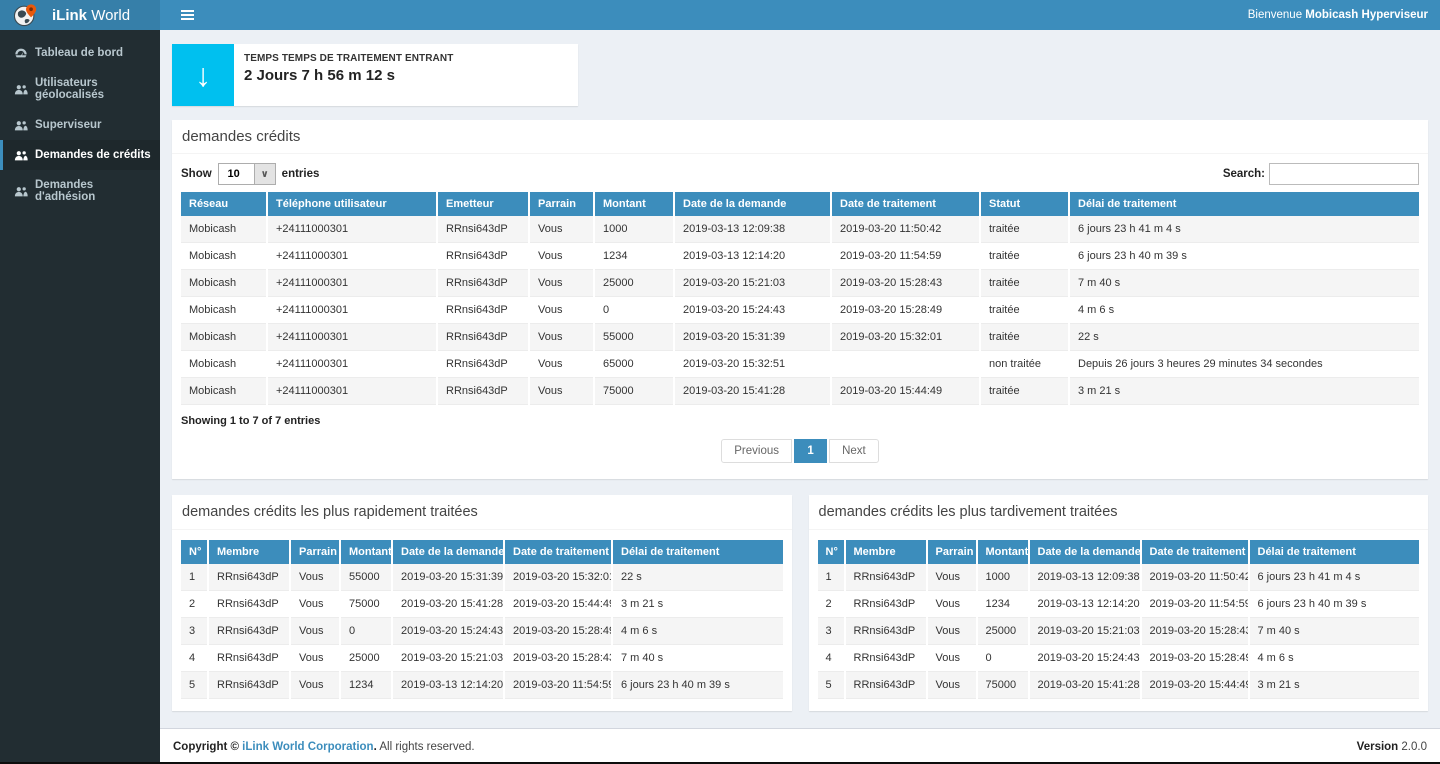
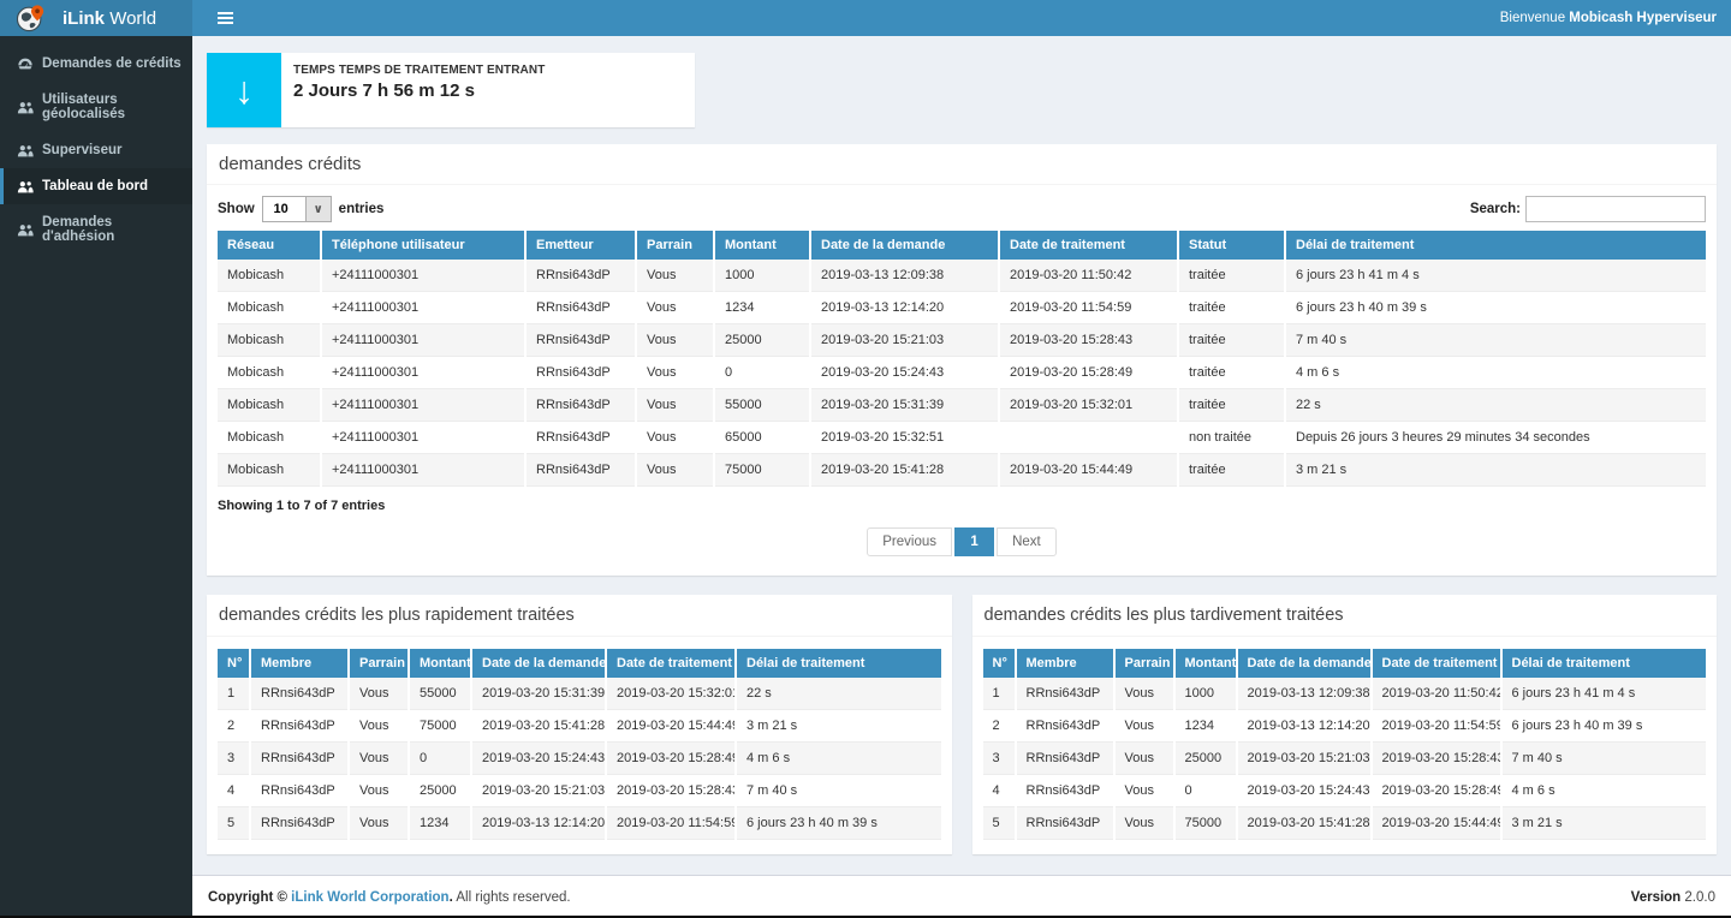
  iLink World
  Bienvenue Mobicash Hyperviseur
- Tableau de bord
+ Demandes de crédits
  Utilisateurs géolocalisés
  Superviseur
- Demandes de crédits
+ Tableau de bord
  Demandes d'adhésion
  ↓
  TEMPS TEMPS DE TRAITEMENT ENTRANT
  2 Jours 7 h 56 m 12 s
  demandes crédits
  Show
  10
  entries
  Search:
  Réseau	Téléphone utilisateur	Emetteur	Parrain	Montant	Date de la demande	Date de traitement	Statut	Délai de traitement
  Mobicash	+24111000301	RRnsi643dP	Vous	1000	2019-03-13 12:09:38	2019-03-20 11:50:42	traitée	6 jours 23 h 41 m 4 s
  Mobicash	+24111000301	RRnsi643dP	Vous	1234	2019-03-13 12:14:20	2019-03-20 11:54:59	traitée	6 jours 23 h 40 m 39 s
  Mobicash	+24111000301	RRnsi643dP	Vous	25000	2019-03-20 15:21:03	2019-03-20 15:28:43	traitée	7 m 40 s
  Mobicash	+24111000301	RRnsi643dP	Vous	0	2019-03-20 15:24:43	2019-03-20 15:28:49	traitée	4 m 6 s
  Mobicash	+24111000301	RRnsi643dP	Vous	55000	2019-03-20 15:31:39	2019-03-20 15:32:01	traitée	22 s
  Mobicash	+24111000301	RRnsi643dP	Vous	65000	2019-03-20 15:32:51		non traitée	Depuis 26 jours 3 heures 29 minutes 34 secondes
  Mobicash	+24111000301	RRnsi643dP	Vous	75000	2019-03-20 15:41:28	2019-03-20 15:44:49	traitée	3 m 21 s
  Showing 1 to 7 of 7 entries
  Previous 1 Next
  demandes crédits les plus rapidement traitées
  N°	Membre	Parrain	Montant	Date de la demande	Date de traitement	Délai de traitement
  1	RRnsi643dP	Vous	55000	2019-03-20 15:31:39	2019-03-20 15:32:0	22 s
  2	RRnsi643dP	Vous	75000	2019-03-20 15:41:28	2019-03-20 15:44:4	3 m 21 s
  3	RRnsi643dP	Vous	0	2019-03-20 15:24:43	2019-03-20 15:28:4	4 m 6 s
  4	RRnsi643dP	Vous	25000	2019-03-20 15:21:03	2019-03-20 15:28:4	7 m 40 s
  5	RRnsi643dP	Vous	1234	2019-03-13 12:14:20	2019-03-20 11:54:5	6 jours 23 h 40 m 39 s
  demandes crédits les plus tardivement traitées
  N°	Membre	Parrain	Montant	Date de la demande	Date de traitement	Délai de traitement
  1	RRnsi643dP	Vous	1000	2019-03-13 12:09:38	2019-03-20 11:50:4	6 jours 23 h 41 m 4 s
  2	RRnsi643dP	Vous	1234	2019-03-13 12:14:20	2019-03-20 11:54:5	6 jours 23 h 40 m 39 s
  3	RRnsi643dP	Vous	25000	2019-03-20 15:21:03	2019-03-20 15:28:4	7 m 40 s
  4	RRnsi643dP	Vous	0	2019-03-20 15:24:43	2019-03-20 15:28:4	4 m 6 s
  5	RRnsi643dP	Vous	75000	2019-03-20 15:41:28	2019-03-20 15:44:4	3 m 21 s
  Copyright © iLink World Corporation. All rights reserved.
  Version 2.0.0
